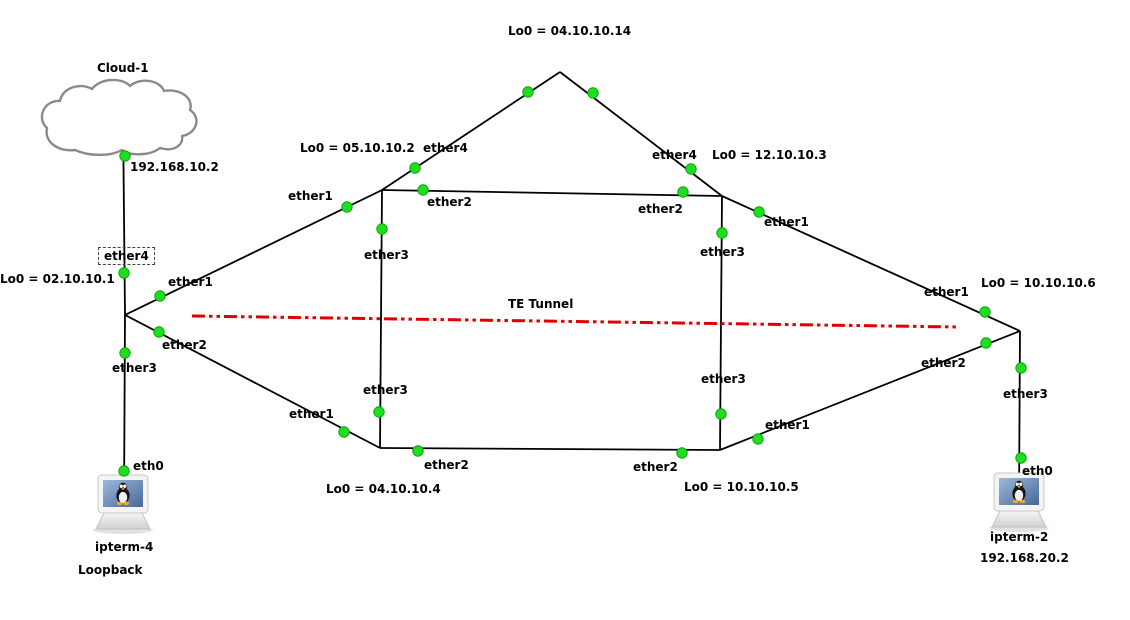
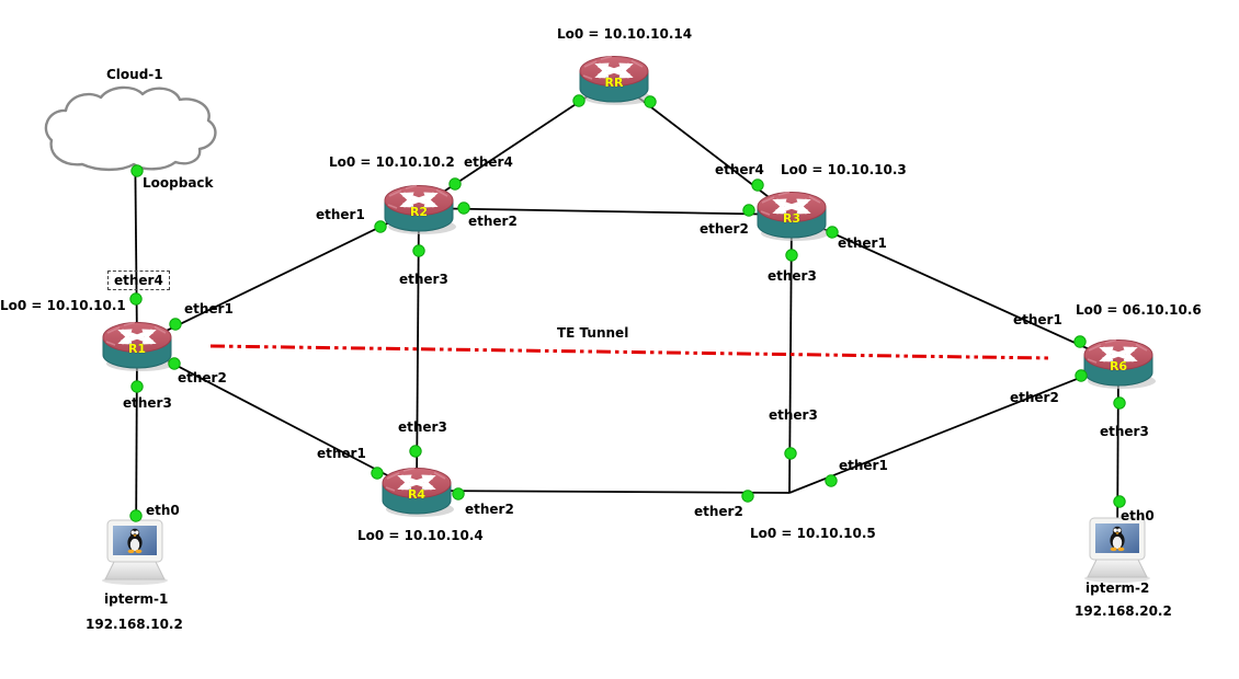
+ RR
+ R1
+ R2
+ R3
+ R4
+ R6
- Lo0 = 04.10.10.14
+ Lo0 = 10.10.10.14
  Cloud-1
- 192.168.10.2
+ Loopback
- Lo0 = 05.10.10.2
+ Lo0 = 10.10.10.2
  ether4
  ether1
  ether2
  ether3
  ether4
- Lo0 = 12.10.10.3
+ Lo0 = 10.10.10.3
  ether2
  ether1
  ether3
  ether4
- Lo0 = 02.10.10.1
+ Lo0 = 10.10.10.1
  ether1
  ether2
  ether3
  TE Tunnel
  ether3
  ether1
  ether2
- Lo0 = 04.10.10.4
+ Lo0 = 10.10.10.4
  ether3
  ether1
  ether2
  Lo0 = 10.10.10.5
- Lo0 = 10.10.10.6
+ Lo0 = 06.10.10.6
  ether1
  ether2
  ether3
  eth0
- ipterm-4
+ ipterm-1
- Loopback
+ 192.168.10.2
  eth0
  ipterm-2
  192.168.20.2
